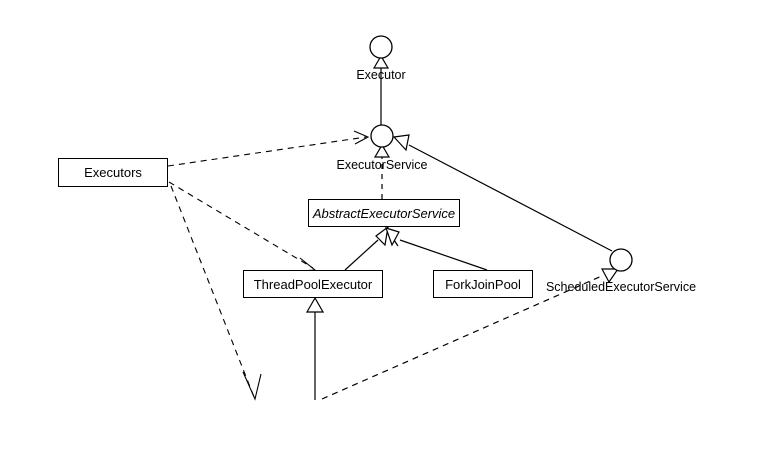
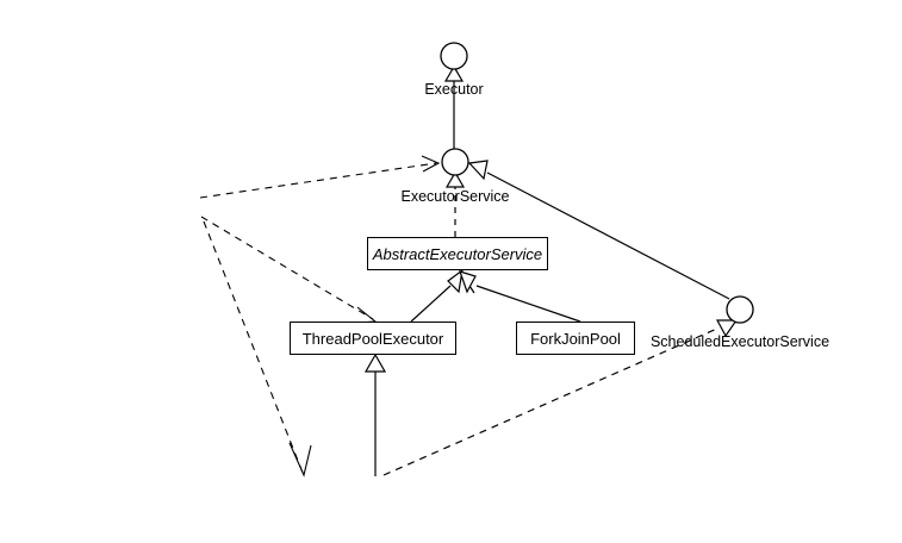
  Executor
  ExecutorService
  ScheduledExecutorService
- Executors
  AbstractExecutorService
  ThreadPoolExecutor
  ForkJoinPool
